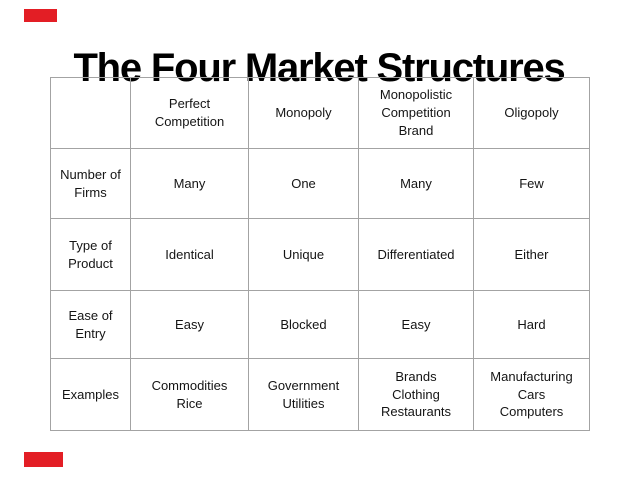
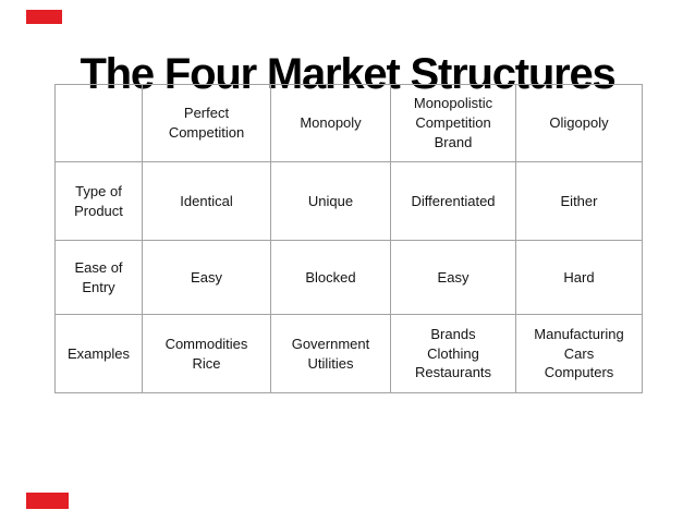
  The Four Market Structures
  	Perfect Competition	Monopoly	Monopolistic Competition Brand	Oligopoly
- Number of Firms	Many	One	Many	Few
  Type of Product	Identical	Unique	Differentiated	Either
  Ease of Entry	Easy	Blocked	Easy	Hard
  Examples	Commodities Rice	Government Utilities	Brands Clothing Restaurants	Manufacturing Cars Computers
